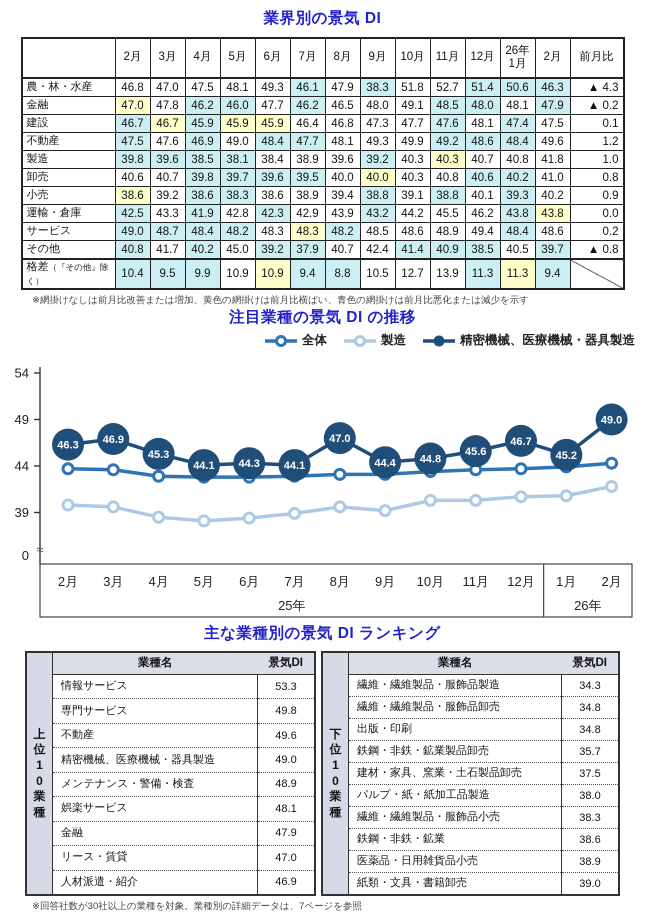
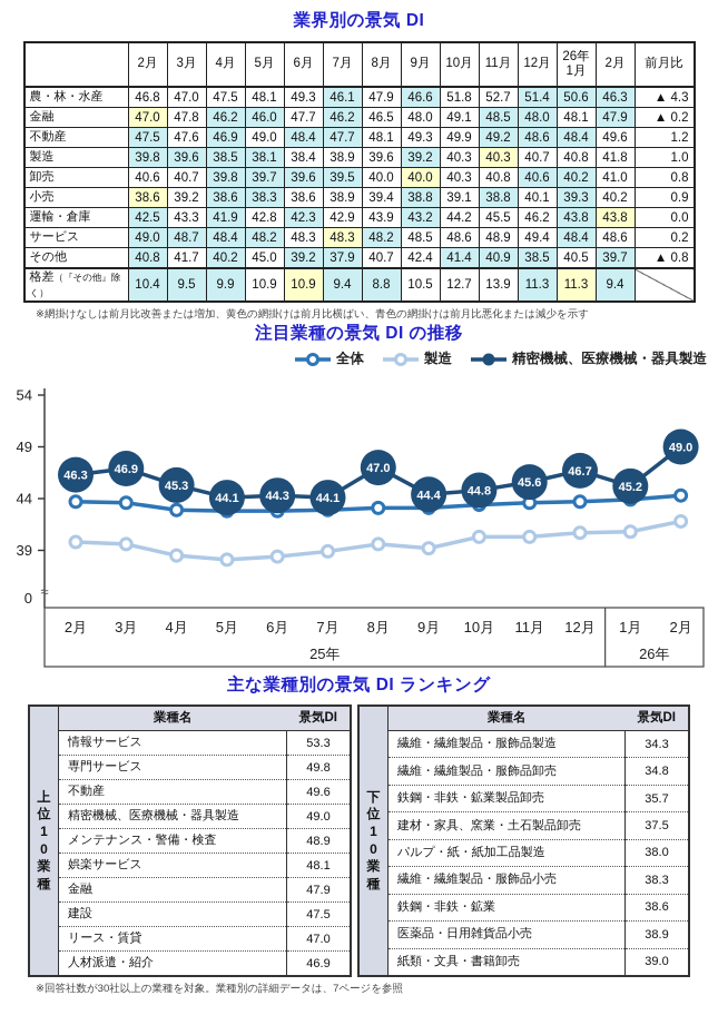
  業界別の景気 DI
  	2月	3月	4月	5月	6月	7月	8月	9月	10月	11月	12月	26年 1月	2月	前月比
- 農・林・水産	46.8	47.0	47.5	48.1	49.3	46.1	47.9	38.3	51.8	52.7	51.4	50.6	46.3	▲ 4.3
+ 農・林・水産	46.8	47.0	47.5	48.1	49.3	46.1	47.9	46.6	51.8	52.7	51.4	50.6	46.3	▲ 4.3
  金融	47.0	47.8	46.2	46.0	47.7	46.2	46.5	48.0	49.1	48.5	48.0	48.1	47.9	▲ 0.2
- 建設	46.7	46.7	45.9	45.9	45.9	46.4	46.8	47.3	47.7	47.6	48.1	47.4	47.5	0.1
  不動産	47.5	47.6	46.9	49.0	48.4	47.7	48.1	49.3	49.9	49.2	48.6	48.4	49.6	1.2
  製造	39.8	39.6	38.5	38.1	38.4	38.9	39.6	39.2	40.3	40.3	40.7	40.8	41.8	1.0
  卸売	40.6	40.7	39.8	39.7	39.6	39.5	40.0	40.0	40.3	40.8	40.6	40.2	41.0	0.8
  小売	38.6	39.2	38.6	38.3	38.6	38.9	39.4	38.8	39.1	38.8	40.1	39.3	40.2	0.9
  運輸・倉庫	42.5	43.3	41.9	42.8	42.3	42.9	43.9	43.2	44.2	45.5	46.2	43.8	43.8	0.0
  サービス	49.0	48.7	48.4	48.2	48.3	48.3	48.2	48.5	48.6	48.9	49.4	48.4	48.6	0.2
  その他	40.8	41.7	40.2	45.0	39.2	37.9	40.7	42.4	41.4	40.9	38.5	40.5	39.7	▲ 0.8
  格差（『その他』除く）	10.4	9.5	9.9	10.9	10.9	9.4	8.8	10.5	12.7	13.9	11.3	11.3	9.4
  ※網掛けなしは前月比改善または増加、黄色の網掛けは前月比横ばい、青色の網掛けは前月比悪化または減少を示す
  注目業種の景気 DI の推移
  全体
  製造
  精密機械、医療機械・器具製造
  54
  49
  44
  39
  0
  ≈
  2月
  3月
  4月
  5月
  6月
  7月
  8月
  9月
  10月
  11月
  12月
  1月
  2月
  25年
  26年
  46.3
  46.9
  45.3
  44.1
  44.3
  44.1
  47.0
  44.4
  44.8
  45.6
  46.7
  45.2
  49.0
  主な業種別の景気 DI ランキング
  上
  位
  1
  0
  業
  種
  業種名	景気DI
  情報サービス	53.3
  専門サービス	49.8
  不動産	49.6
  精密機械、医療機械・器具製造	49.0
  メンテナンス・警備・検査	48.9
  娯楽サービス	48.1
  金融	47.9
+ 建設	47.5
  リース・賃貸	47.0
  人材派遣・紹介	46.9
  下
  位
  1
  0
  業
  種
  業種名	景気DI
  繊維・繊維製品・服飾品製造	34.3
  繊維・繊維製品・服飾品卸売	34.8
- 出版・印刷	34.8
  鉄鋼・非鉄・鉱業製品卸売	35.7
  建材・家具、窯業・土石製品卸売	37.5
  パルプ・紙・紙加工品製造	38.0
  繊維・繊維製品・服飾品小売	38.3
  鉄鋼・非鉄・鉱業	38.6
  医薬品・日用雑貨品小売	38.9
  紙類・文具・書籍卸売	39.0
  ※回答社数が30社以上の業種を対象。業種別の詳細データは、7ページを参照
